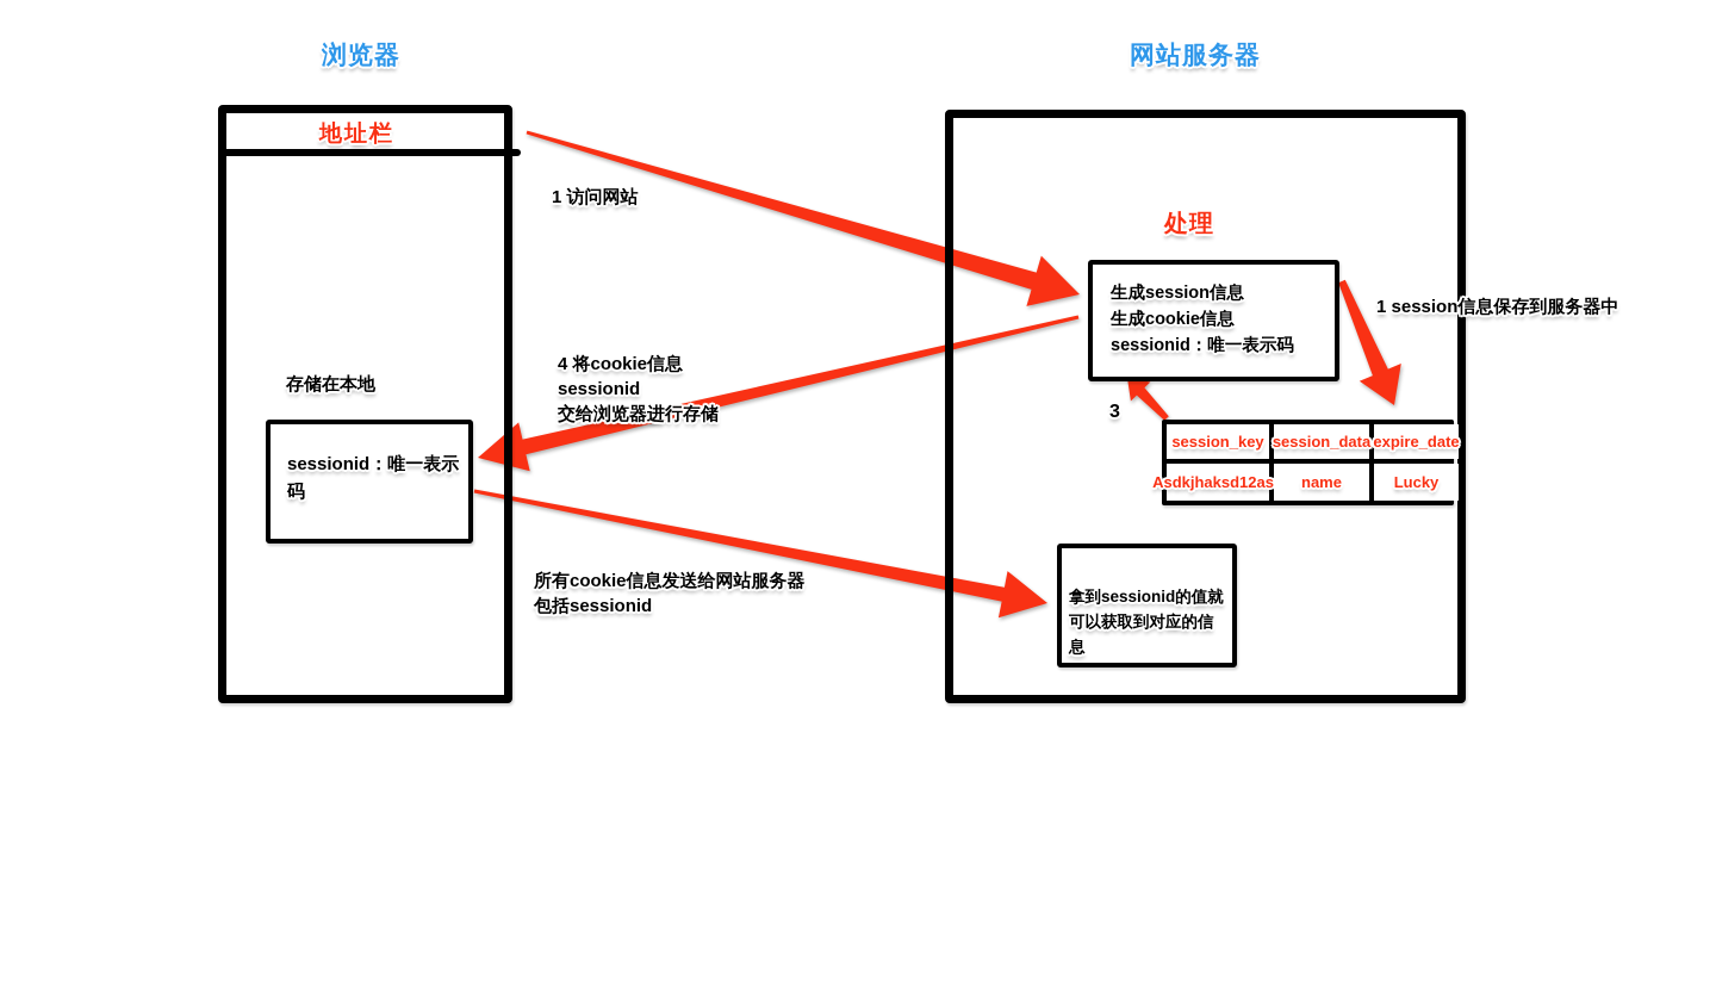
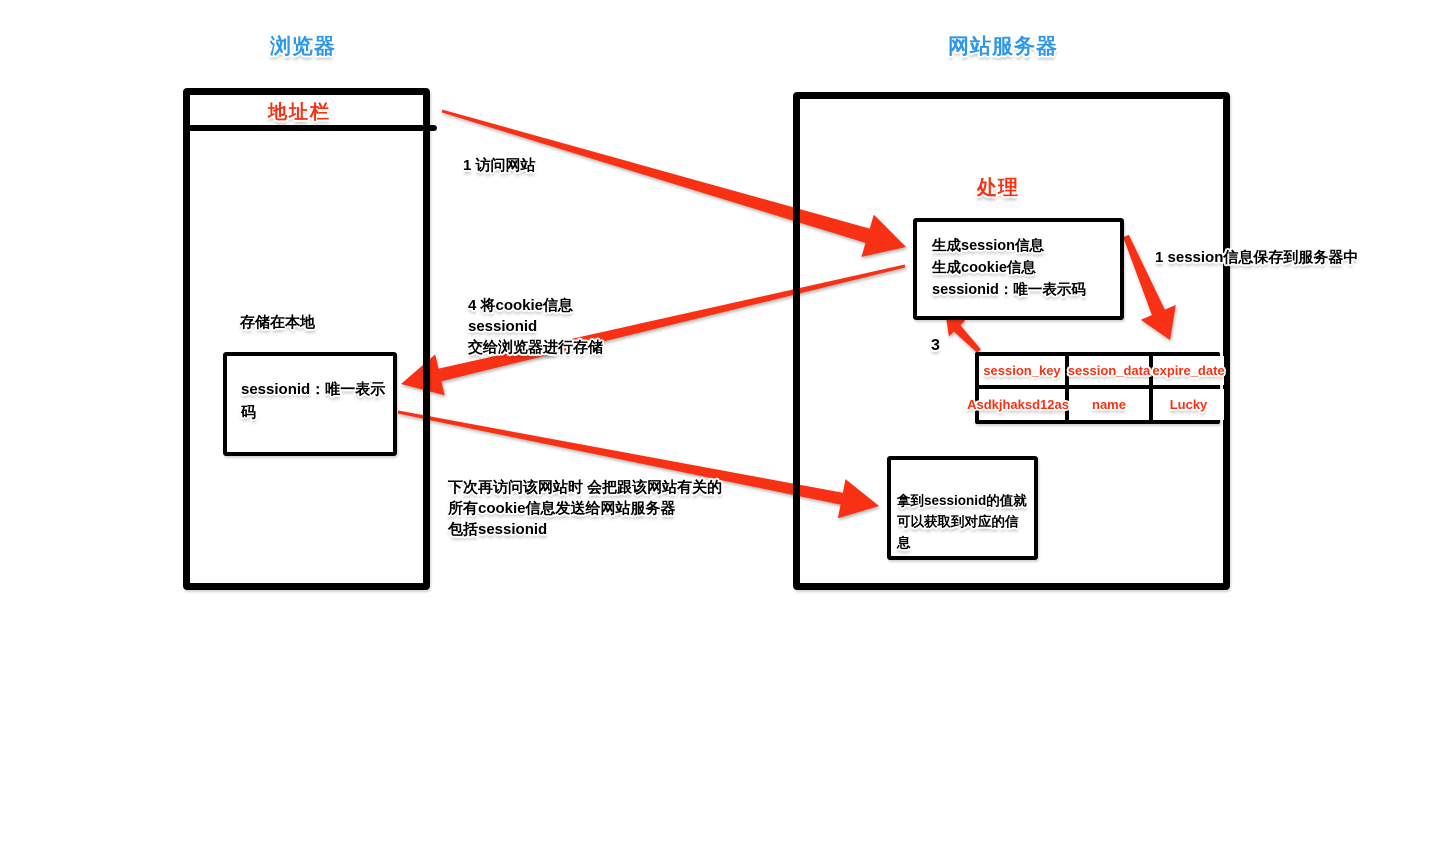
  浏览器
  网站服务器
  地址栏
  存储在本地
  sessionid：唯一表示码
  处理
  生成session信息
  生成cookie信息
  sessionid：唯一表示码
  session_key
  session_data
  expire_date
  Asdkjhaksd12as
  name
  Lucky
  拿到sessionid的值就可以获取到对应的信息
  1 访问网站
  1 session信息保存到服务器中
  3
  4 将cookie信息
  sessionid
  交给浏览器进行存储
+ 下次再访问该网站时 会把跟该网站有关的
  所有cookie信息发送给网站服务器
  包括sessionid
